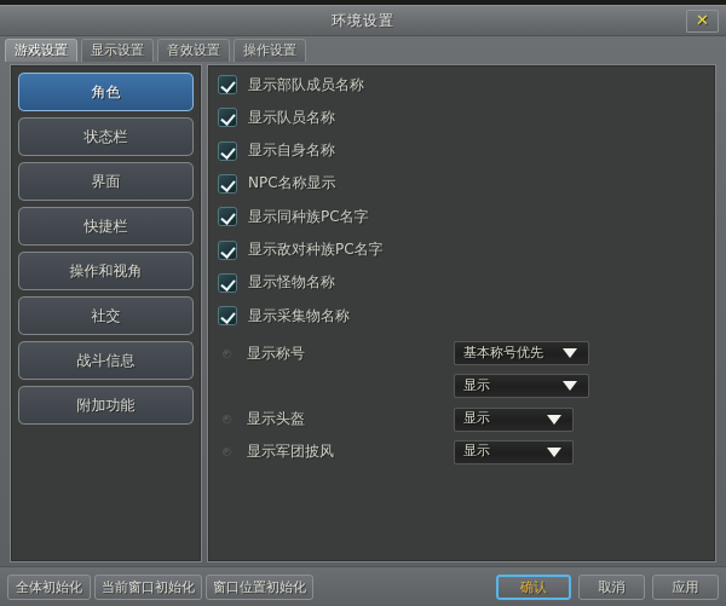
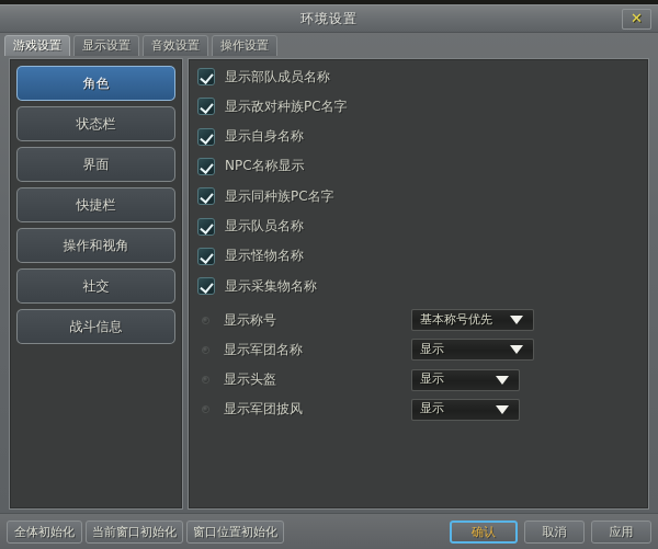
  环境设置
  ✕
  游戏设置
  显示设置
  音效设置
  操作设置
  角色
  状态栏
  界面
  快捷栏
  操作和视角
  社交
  战斗信息
- 附加功能
  显示部队成员名称
- 显示队员名称
+ 显示敌对种族PC名字
  显示自身名称
  NPC名称显示
  显示同种族PC名字
- 显示敌对种族PC名字
+ 显示队员名称
  显示怪物名称
  显示采集物名称
  显示称号
  基本称号优先
+ 显示军团名称
  显示
  显示头盔
  显示
  显示军团披风
  显示
  全体初始化
  当前窗口初始化
  窗口位置初始化
  应用
  取消
  确认
